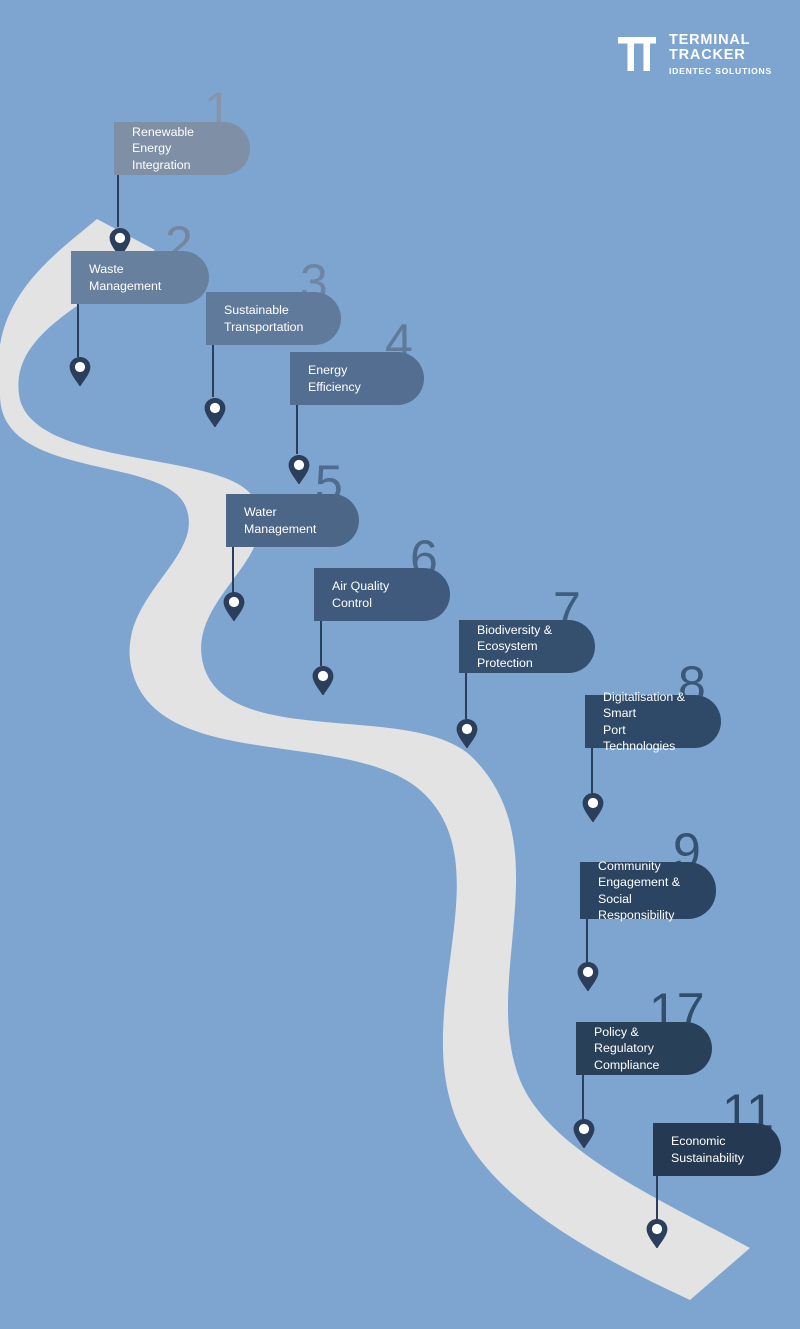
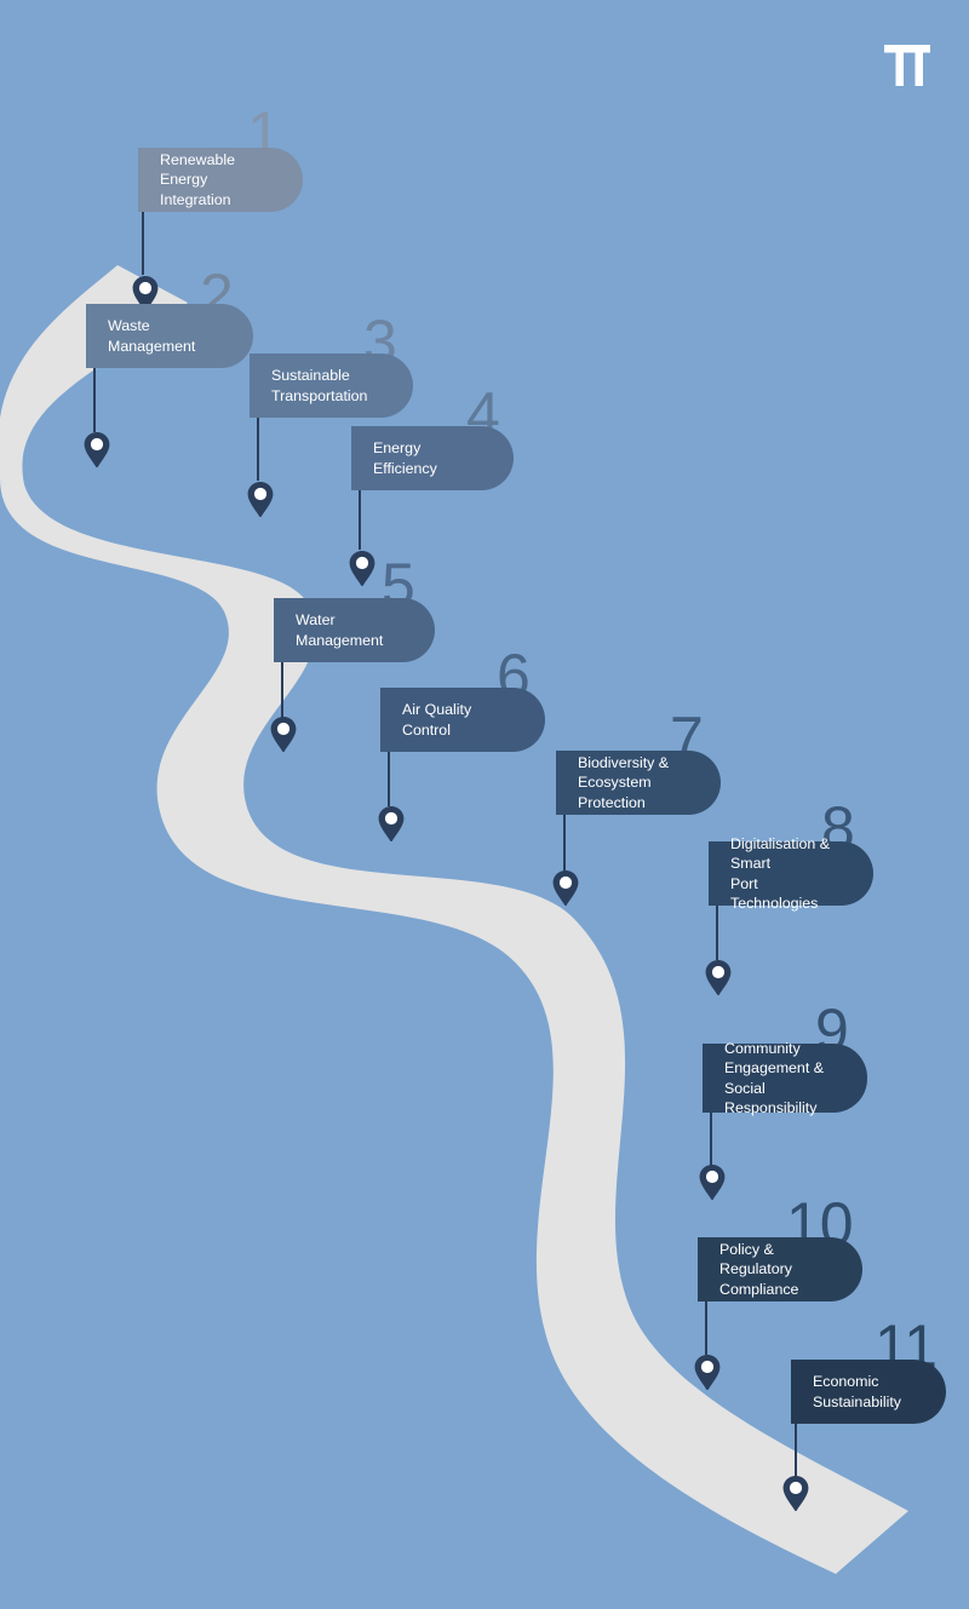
- TERMINAL
- TRACKER
- IDENTEC SOLUTIONS
  1
  Renewable Energy
  Integration
  2
  Waste Management
  3
  Sustainable
  Transportation
  4
  Energy Efficiency
  5
  Water Management
  6
  Air Quality Control
  7
  Biodiversity &
  Ecosystem Protection
  8
  Digitalisation & Smart
  Port Technologies
  9
  Community
  Engagement & Social
  Responsibility
- 17
+ 10
  Policy & Regulatory
  Compliance
  11
  Economic
  Sustainability
